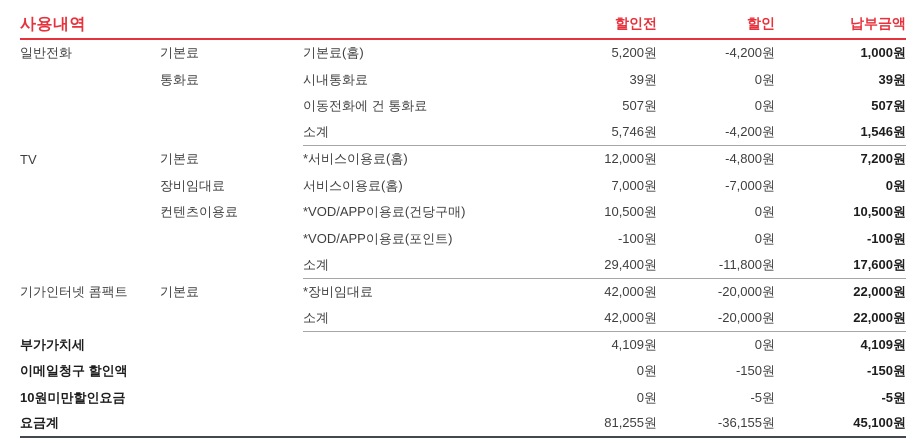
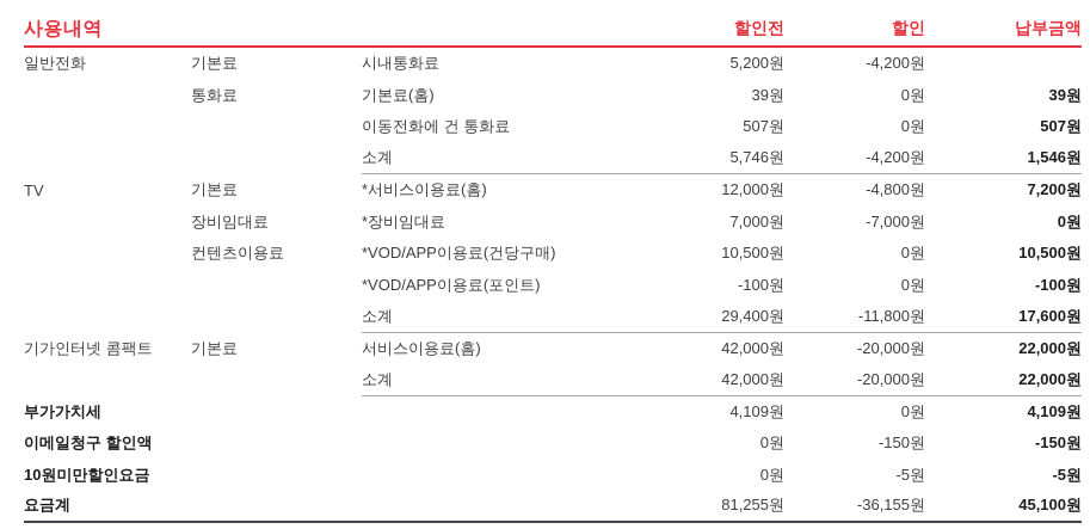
  사용내역
  할인전
  할인
  납부금액
  일반전화
  기본료
- 기본료(홈)
+ 시내통화료
  5,200원
  -4,200원
- 1,000원
  통화료
- 시내통화료
+ 기본료(홈)
  39원
  0원
  39원
  이동전화에 건 통화료
  507원
  0원
  507원
  소계
  5,746원
  -4,200원
  1,546원
  TV
  기본료
  *서비스이용료(홈)
  12,000원
  -4,800원
  7,200원
  장비임대료
- 서비스이용료(홈)
+ *장비임대료
  7,000원
  -7,000원
  0원
  컨텐츠이용료
  *VOD/APP이용료(건당구매)
  10,500원
  0원
  10,500원
  *VOD/APP이용료(포인트)
  -100원
  0원
  -100원
  소계
  29,400원
  -11,800원
  17,600원
  기가인터넷 콤팩트
  기본료
- *장비임대료
+ 서비스이용료(홈)
  42,000원
  -20,000원
  22,000원
  소계
  42,000원
  -20,000원
  22,000원
  부가가치세
  4,109원
  0원
  4,109원
  이메일청구 할인액
  0원
  -150원
  -150원
  10원미만할인요금
  0원
  -5원
  -5원
  요금계
  81,255원
  -36,155원
  45,100원
